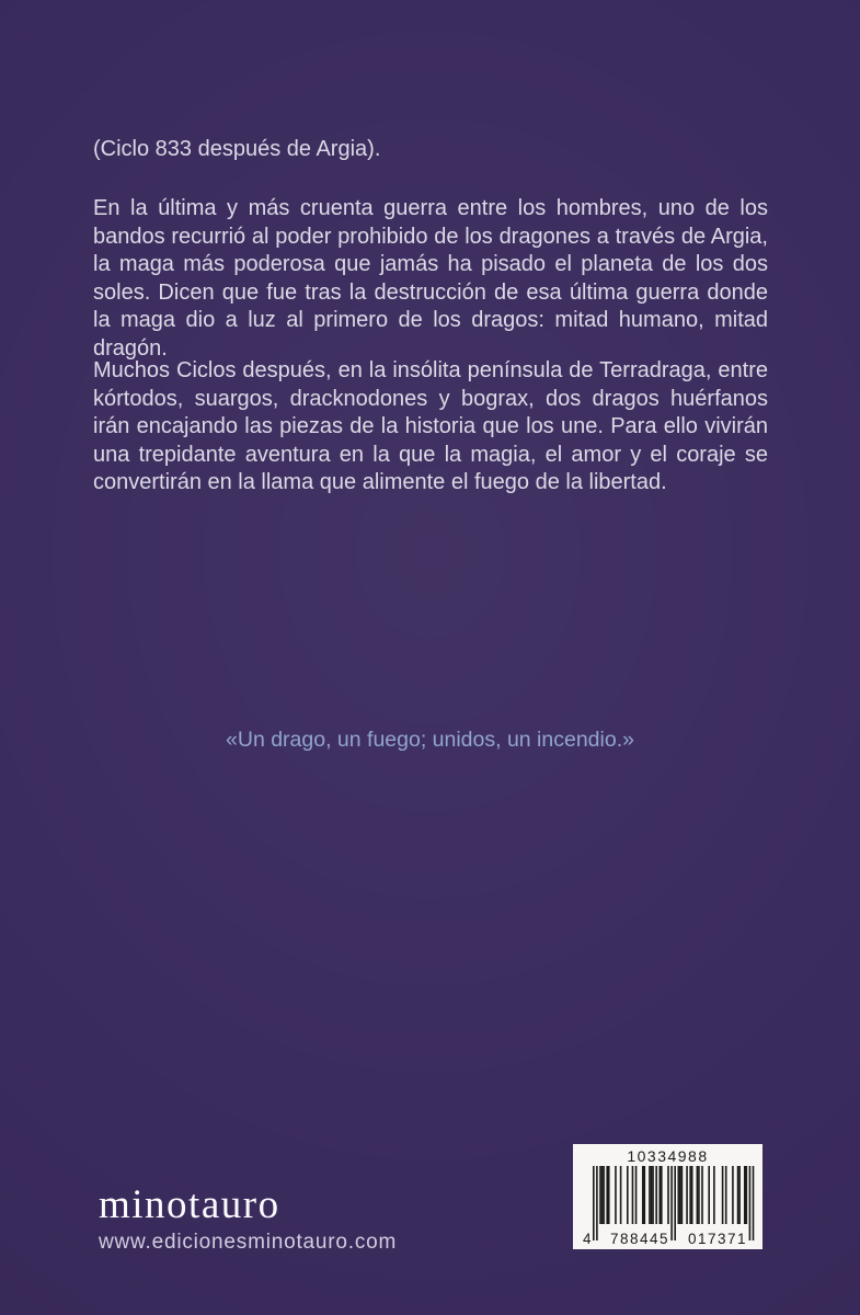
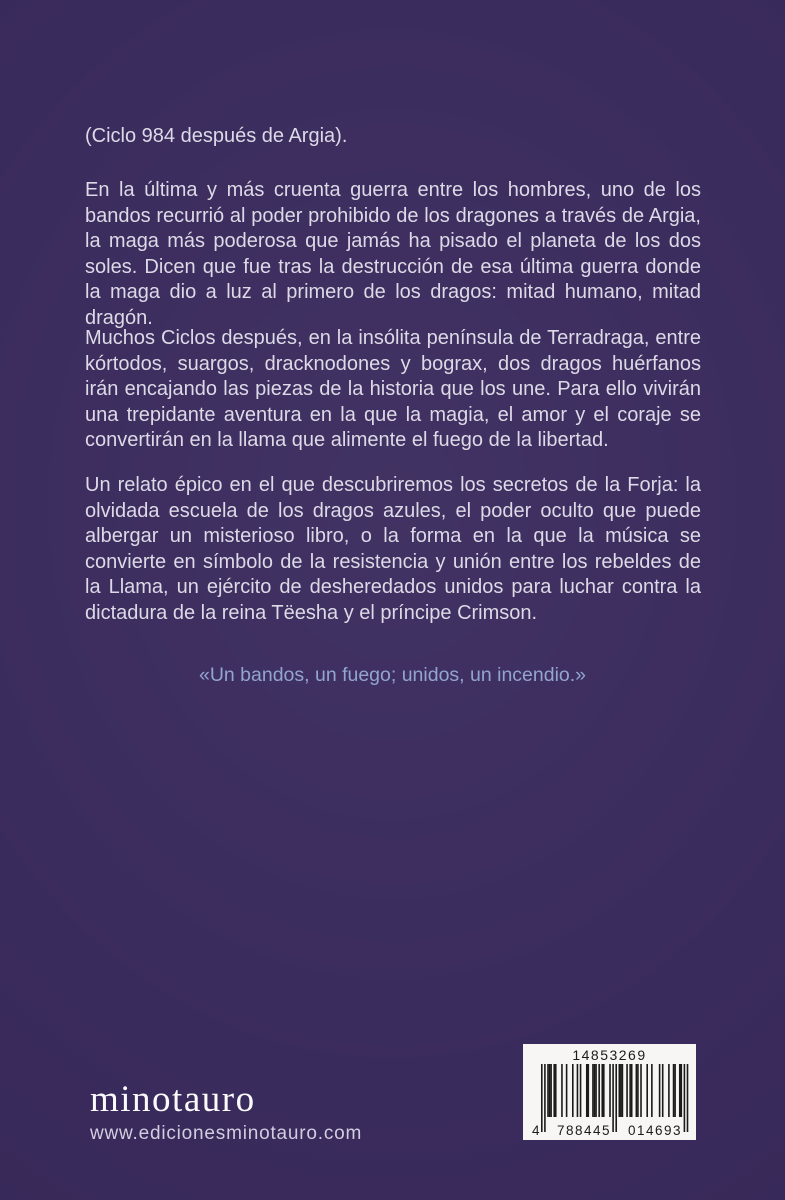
- (Ciclo 833 después de Argia).
+ (Ciclo 984 después de Argia).
  En la última y más cruenta guerra entre los hombres, uno de los bandos recurrió al poder prohibido de los dragones a través de Argia, la maga más poderosa que jamás ha pisado el planeta de los dos soles. Dicen que fue tras la destrucción de esa última guerra donde la maga dio a luz al primero de los dragos: mitad humano, mitad dragón.
  Muchos Ciclos después, en la insólita península de Terradraga, entre kórtodos, suargos, dracknodones y bograx, dos dragos huérfanos irán encajando las piezas de la historia que los une. Para ello vivirán una trepidante aventura en la que la magia, el amor y el coraje se convertirán en la llama que alimente el fuego de la libertad.
+ Un relato épico en el que descubriremos los secretos de la Forja: la olvidada escuela de los dragos azules, el poder oculto que puede albergar un misterioso libro, o la forma en la que la música se convierte en símbolo de la resistencia y unión entre los rebeldes de la Llama, un ejército de desheredados unidos para luchar contra la dictadura de la reina Tëesha y el príncipe Crimson.
- «Un drago, un fuego; unidos, un incendio.»
+ «Un bandos, un fuego; unidos, un incendio.»
  minotauro
  www.edicionesminotauro.com
- 10334988
+ 14853269
  4
  788445
- 017371
+ 014693
